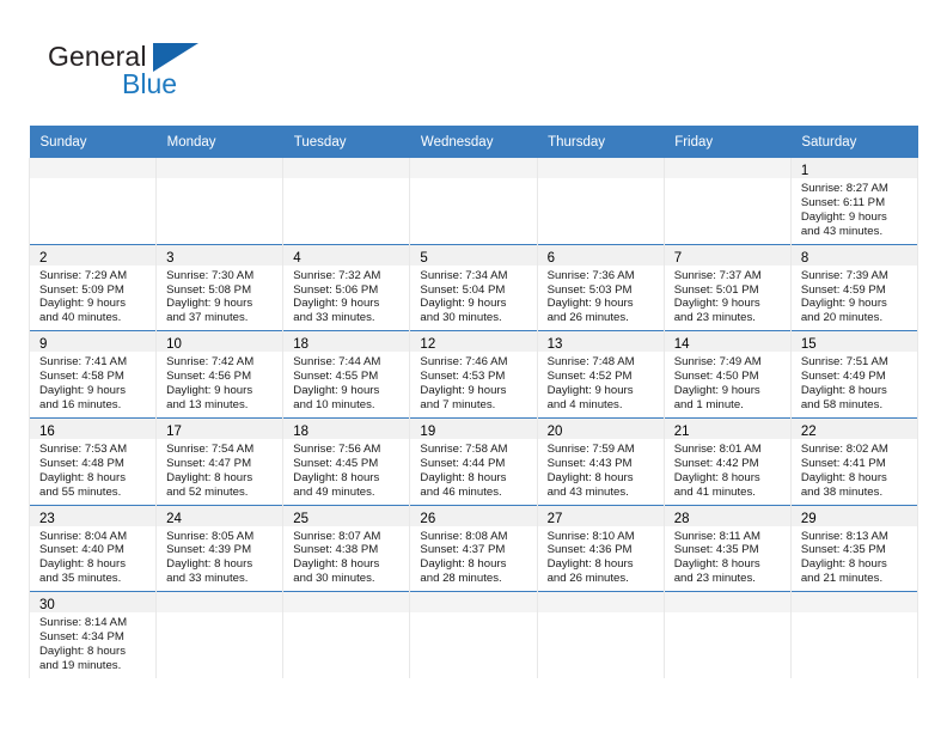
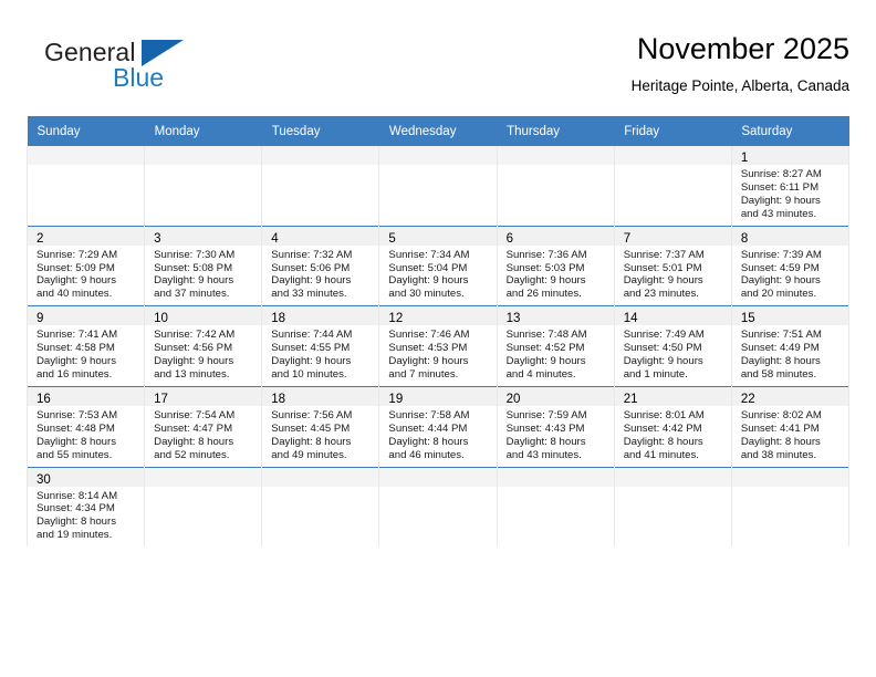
  General
  Blue
+ November 2025
+ Heritage Pointe, Alberta, Canada
  Sunday	Monday	Tuesday	Wednesday	Thursday	Friday	Saturday
  						1Sunrise: 8:27 AMSunset: 6:11 PMDaylight: 9 hoursand 43 minutes.
  2Sunrise: 7:29 AMSunset: 5:09 PMDaylight: 9 hoursand 40 minutes.	3Sunrise: 7:30 AMSunset: 5:08 PMDaylight: 9 hoursand 37 minutes.	4Sunrise: 7:32 AMSunset: 5:06 PMDaylight: 9 hoursand 33 minutes.	5Sunrise: 7:34 AMSunset: 5:04 PMDaylight: 9 hoursand 30 minutes.	6Sunrise: 7:36 AMSunset: 5:03 PMDaylight: 9 hoursand 26 minutes.	7Sunrise: 7:37 AMSunset: 5:01 PMDaylight: 9 hoursand 23 minutes.	8Sunrise: 7:39 AMSunset: 4:59 PMDaylight: 9 hoursand 20 minutes.
  9Sunrise: 7:41 AMSunset: 4:58 PMDaylight: 9 hoursand 16 minutes.	10Sunrise: 7:42 AMSunset: 4:56 PMDaylight: 9 hoursand 13 minutes.	18Sunrise: 7:44 AMSunset: 4:55 PMDaylight: 9 hoursand 10 minutes.	12Sunrise: 7:46 AMSunset: 4:53 PMDaylight: 9 hoursand 7 minutes.	13Sunrise: 7:48 AMSunset: 4:52 PMDaylight: 9 hoursand 4 minutes.	14Sunrise: 7:49 AMSunset: 4:50 PMDaylight: 9 hoursand 1 minute.	15Sunrise: 7:51 AMSunset: 4:49 PMDaylight: 8 hoursand 58 minutes.
  16Sunrise: 7:53 AMSunset: 4:48 PMDaylight: 8 hoursand 55 minutes.	17Sunrise: 7:54 AMSunset: 4:47 PMDaylight: 8 hoursand 52 minutes.	18Sunrise: 7:56 AMSunset: 4:45 PMDaylight: 8 hoursand 49 minutes.	19Sunrise: 7:58 AMSunset: 4:44 PMDaylight: 8 hoursand 46 minutes.	20Sunrise: 7:59 AMSunset: 4:43 PMDaylight: 8 hoursand 43 minutes.	21Sunrise: 8:01 AMSunset: 4:42 PMDaylight: 8 hoursand 41 minutes.	22Sunrise: 8:02 AMSunset: 4:41 PMDaylight: 8 hoursand 38 minutes.
- 23Sunrise: 8:04 AMSunset: 4:40 PMDaylight: 8 hoursand 35 minutes.	24Sunrise: 8:05 AMSunset: 4:39 PMDaylight: 8 hoursand 33 minutes.	25Sunrise: 8:07 AMSunset: 4:38 PMDaylight: 8 hoursand 30 minutes.	26Sunrise: 8:08 AMSunset: 4:37 PMDaylight: 8 hoursand 28 minutes.	27Sunrise: 8:10 AMSunset: 4:36 PMDaylight: 8 hoursand 26 minutes.	28Sunrise: 8:11 AMSunset: 4:35 PMDaylight: 8 hoursand 23 minutes.	29Sunrise: 8:13 AMSunset: 4:35 PMDaylight: 8 hoursand 21 minutes.
  30Sunrise: 8:14 AMSunset: 4:34 PMDaylight: 8 hoursand 19 minutes.
